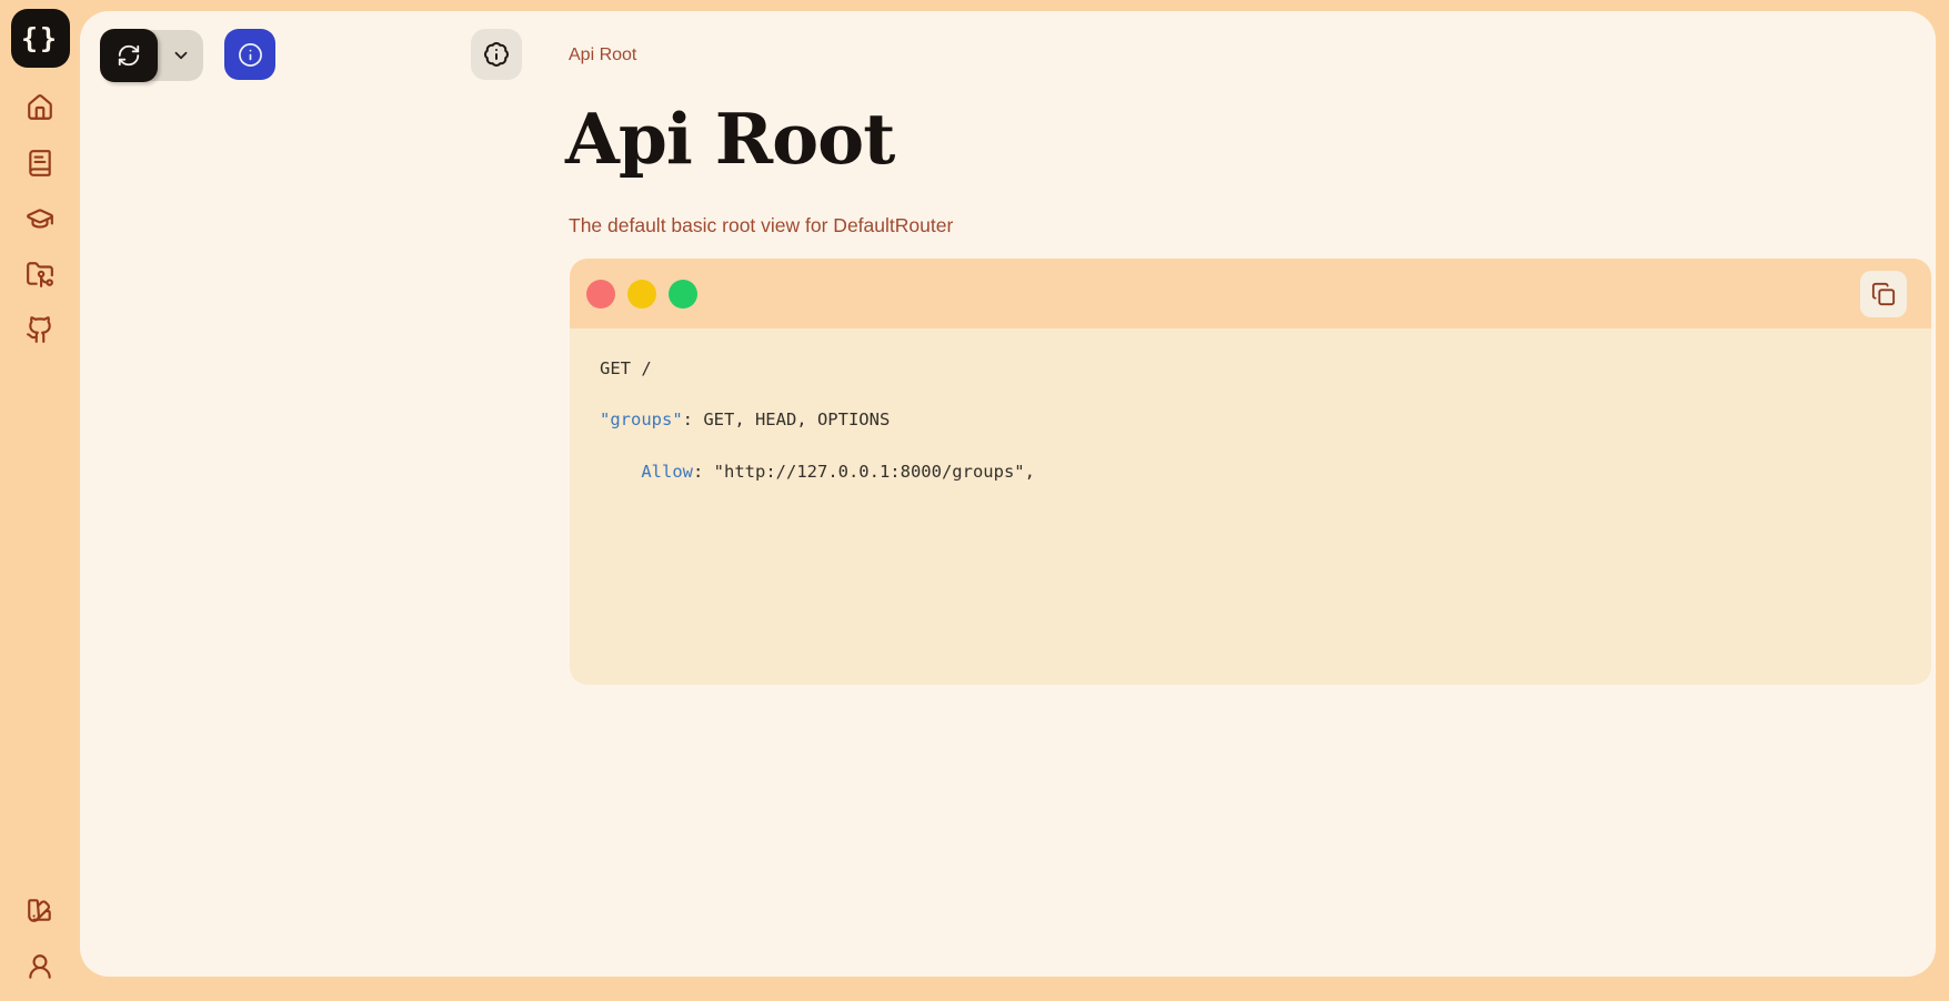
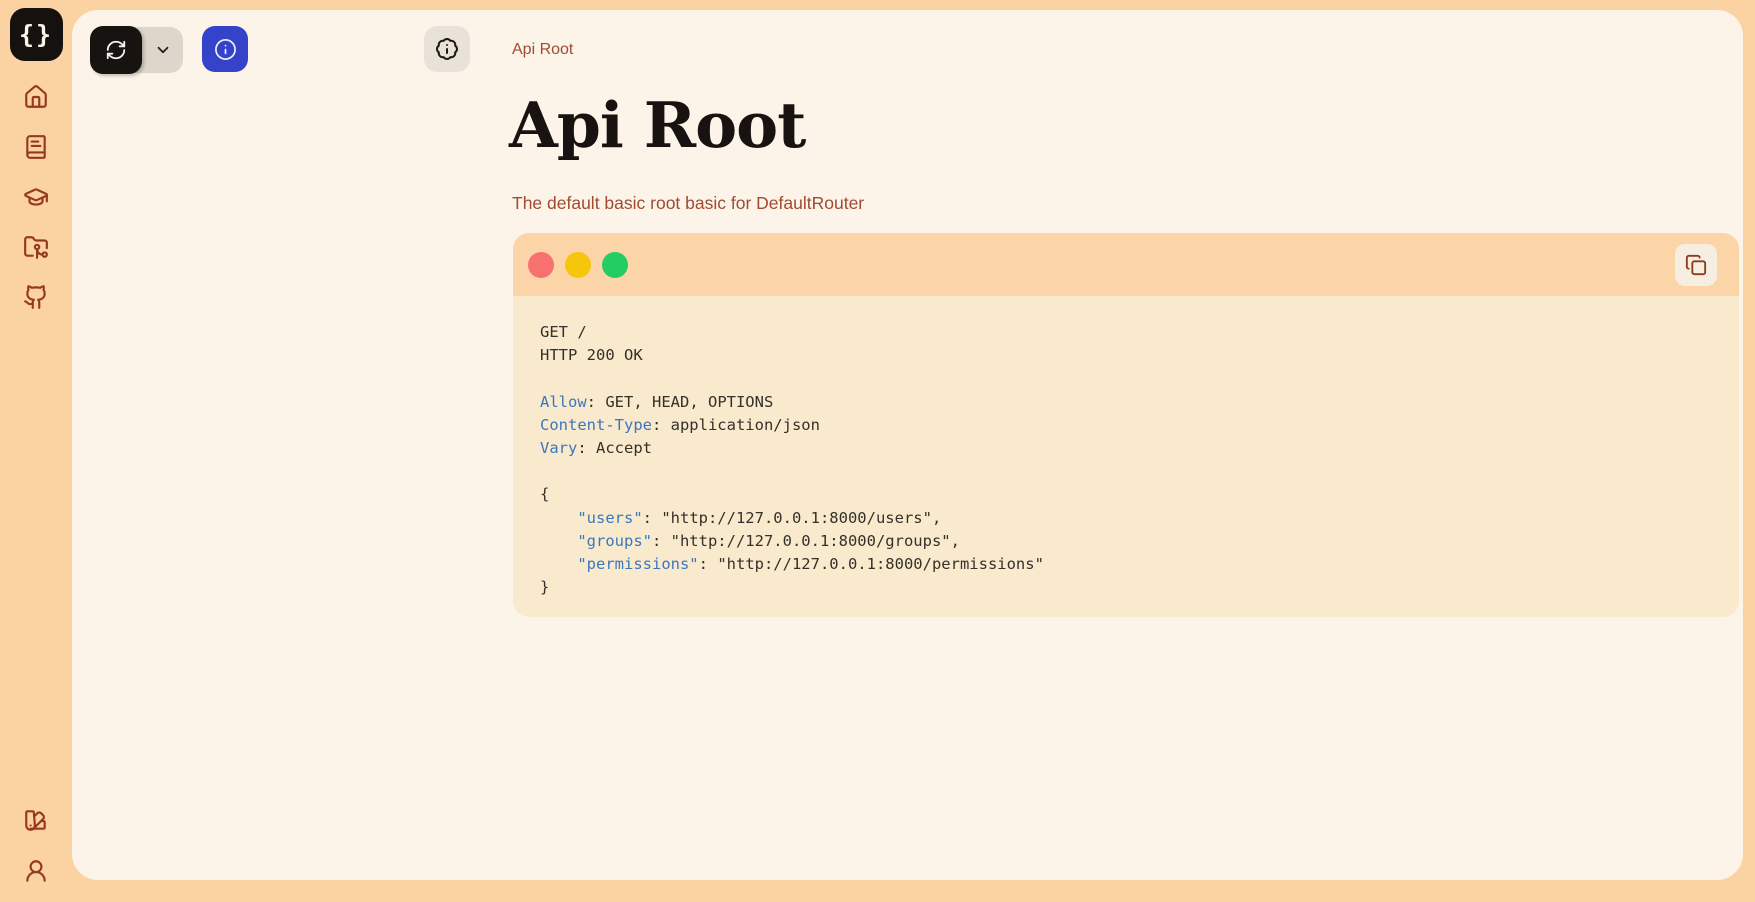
  {}
  Api Root
  Api Root
- The default basic root view for DefaultRouter
+ The default basic root basic for DefaultRouter
  GET /
+ HTTP 200 OK
- "groups": GET, HEAD, OPTIONS
+ Allow: GET, HEAD, OPTIONS
+ Content-Type: application/json
+ Vary: Accept
+ {
+ "users": "http://127.0.0.1:8000/users",
- Allow: "http://127.0.0.1:8000/groups",
+ "groups": "http://127.0.0.1:8000/groups",
+ "permissions": "http://127.0.0.1:8000/permissions"
+ }
